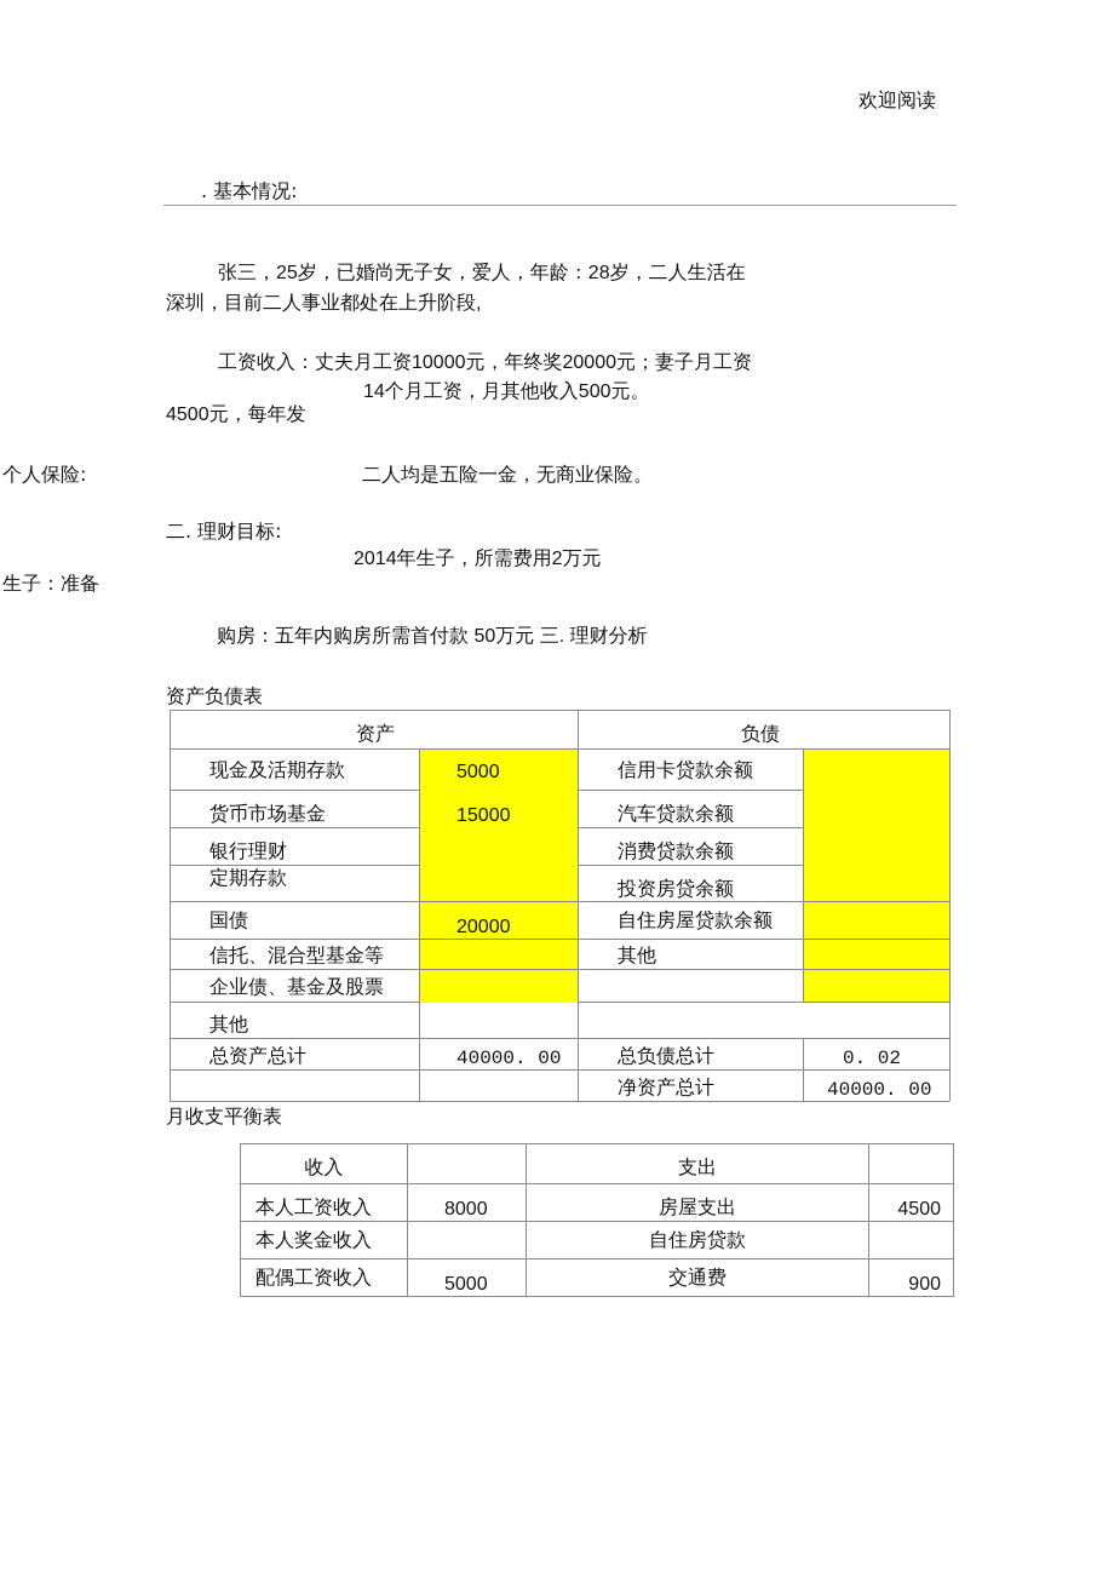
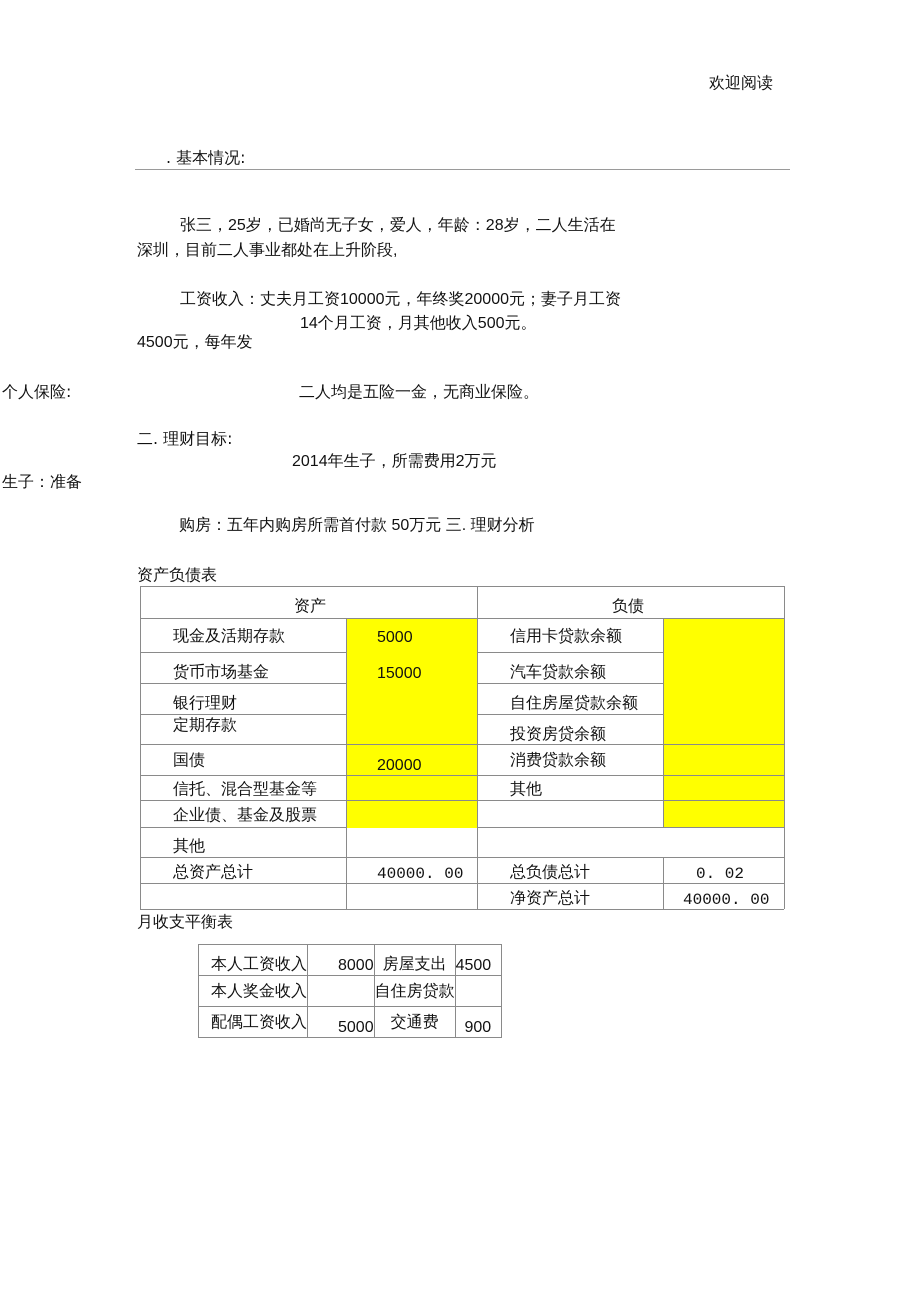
  欢迎阅读
  . 基本情况:
  张三，25岁，已婚尚无子女，爱人，年龄：28岁，二人生活在
  深圳，目前二人事业都处在上升阶段,
  工资收入：丈夫月工资10000元，年终奖20000元；妻子月工资
  14个月工资，月其他收入500元。
  4500元，每年发
  个人保险:
  二人均是五险一金，无商业保险。
  二. 理财目标:
  2014年生子，所需费用2万元
  生子：准备
  购房：五年内购房所需首付款 50万元 三. 理财分析
  资产负债表
  资产
  负债
  现金及活期存款
  5000
  货币市场基金
  15000
  银行理财
  定期存款
  国债
  20000
  信托、混合型基金等
  企业债、基金及股票
  其他
  信用卡贷款余额
  汽车贷款余额
- 消费贷款余额
+ 自住房屋贷款余额
  投资房贷余额
- 自住房屋贷款余额
+ 消费贷款余额
  其他
  总资产总计
  40000. 00
  总负债总计
  0. 02
  净资产总计
  40000. 00
  月收支平衡表
- 收入		支出
  本人工资收入	8000	房屋支出	4500
  本人奖金收入		自住房贷款
  配偶工资收入	5000	交通费	900
